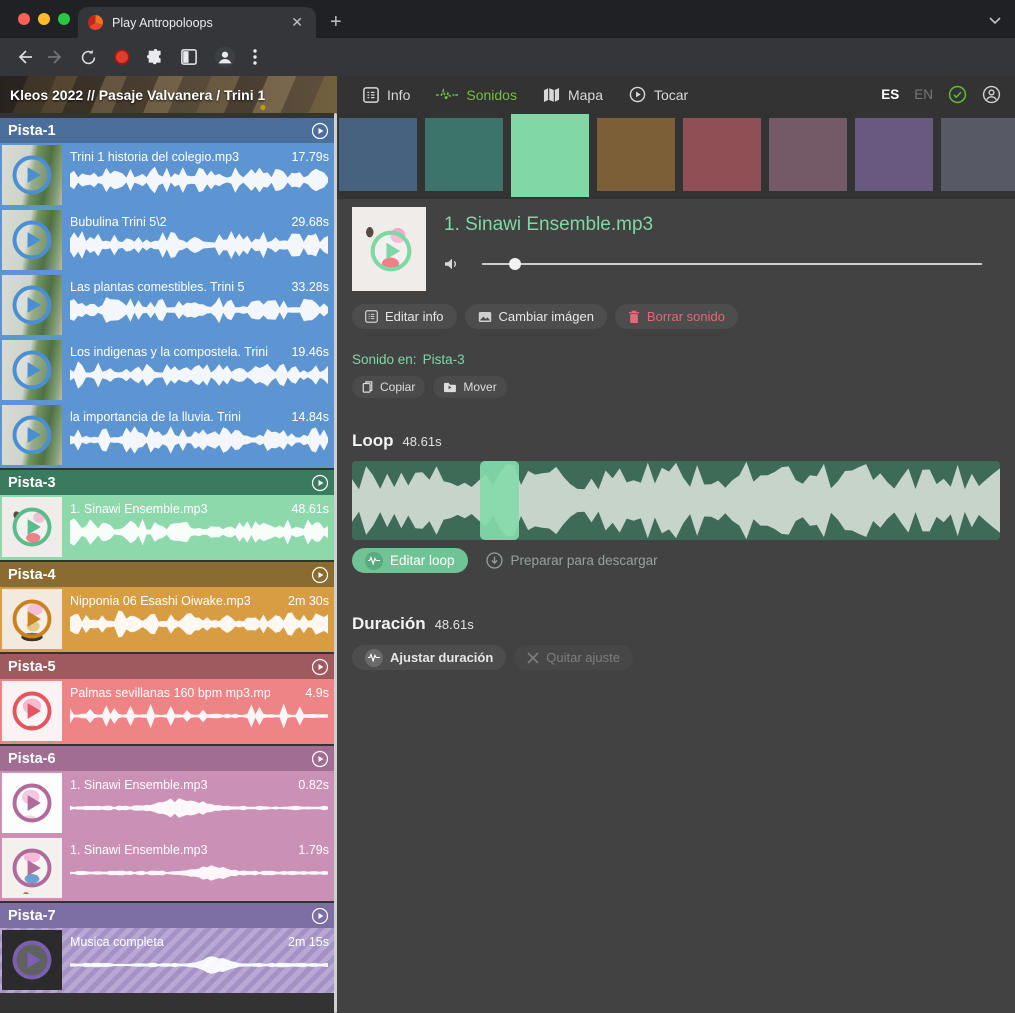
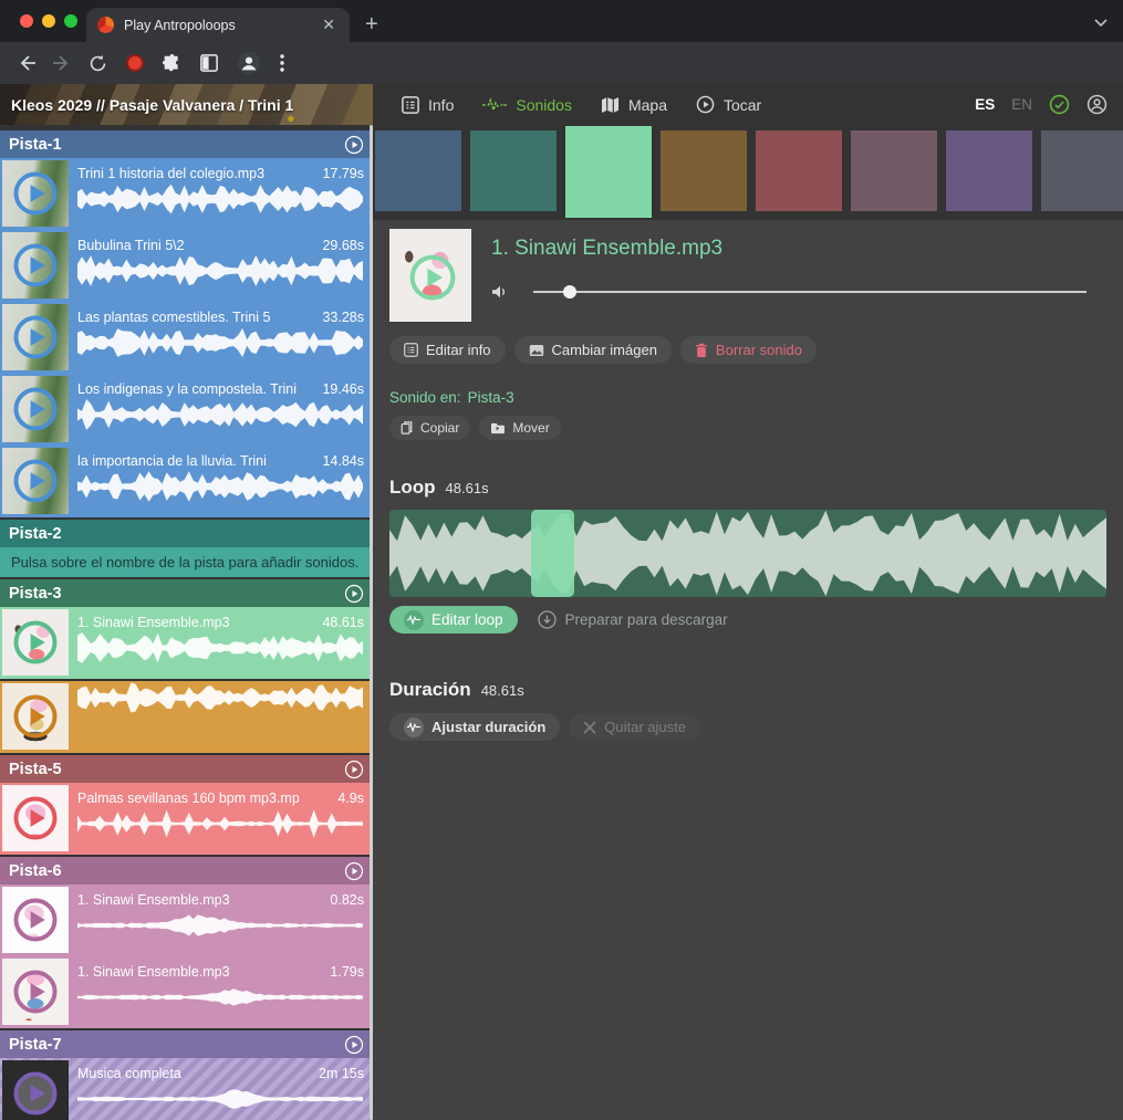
  Play Antropoloops
  ✕
  +
- Kleos 2022 // Pasaje Valvanera / Trini 1
+ Kleos 2029 // Pasaje Valvanera / Trini 1
  Info
  Sonidos
  Mapa
  Tocar
  ES
  EN
  Pista-1
  Trini 1 historia del colegio.mp3
  17.79s
  Bubulina Trini 5\2
  29.68s
  Las plantas comestibles. Trini 5
  33.28s
  Los indigenas y la compostela. Trini
  19.46s
  la importancia de la lluvia. Trini
  14.84s
+ Pista-2
+ Pulsa sobre el nombre de la pista para añadir sonidos.
  Pista-3
  1. Sinawi Ensemble.mp3
  48.61s
- Pista-4
- Nipponia 06 Esashi Oiwake.mp3
- 2m 30s
  Pista-5
  Palmas sevillanas 160 bpm mp3.mp
  4.9s
  Pista-6
  1. Sinawi Ensemble.mp3
  0.82s
  1. Sinawi Ensemble.mp3
  1.79s
  Pista-7
  Musica completa
  2m 15s
  1. Sinawi Ensemble.mp3
  Editar info
  Cambiar imágen
  Borrar sonido
  Sonido en: Pista-3
  Copiar
  Mover
  Loop
  48.61s
  Editar loop
  Preparar para descargar
  Duración
  48.61s
  Ajustar duración
  Quitar ajuste
